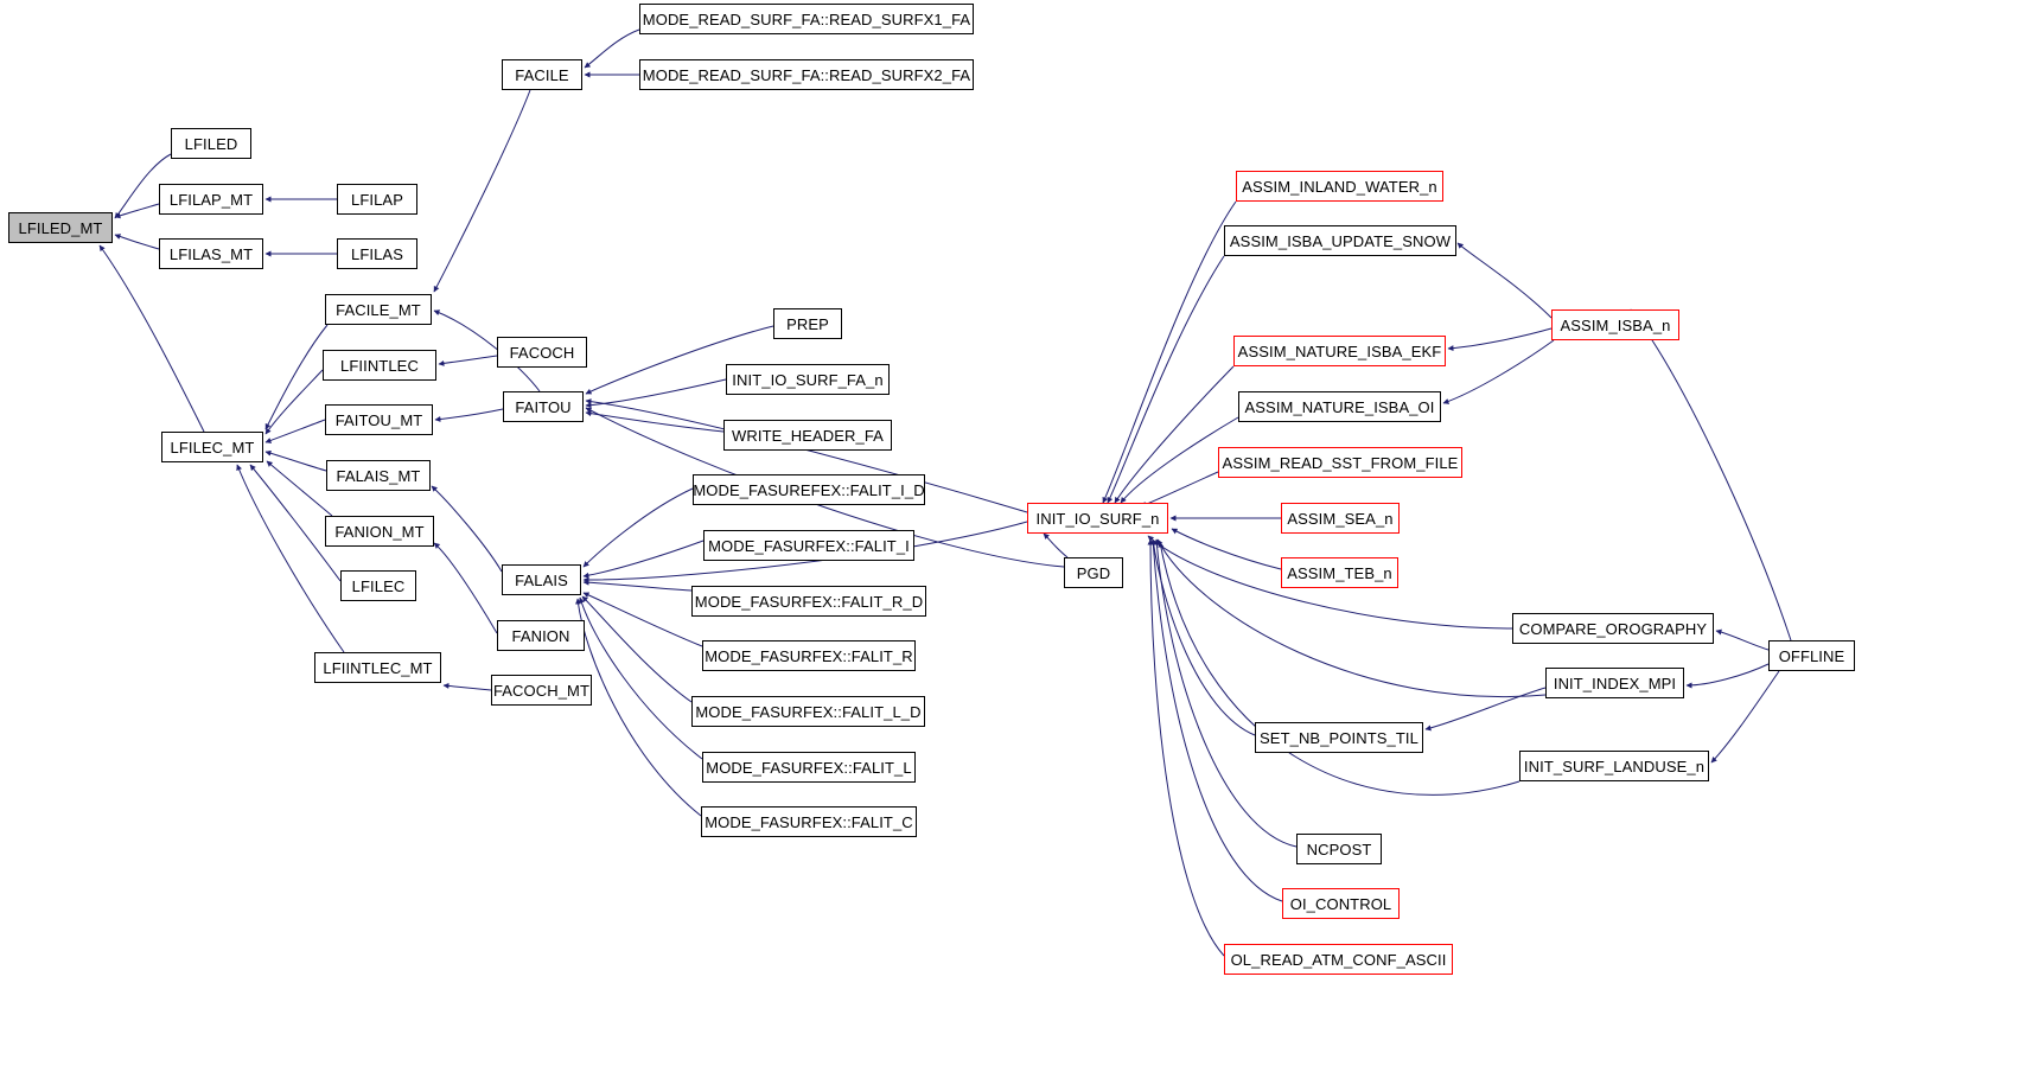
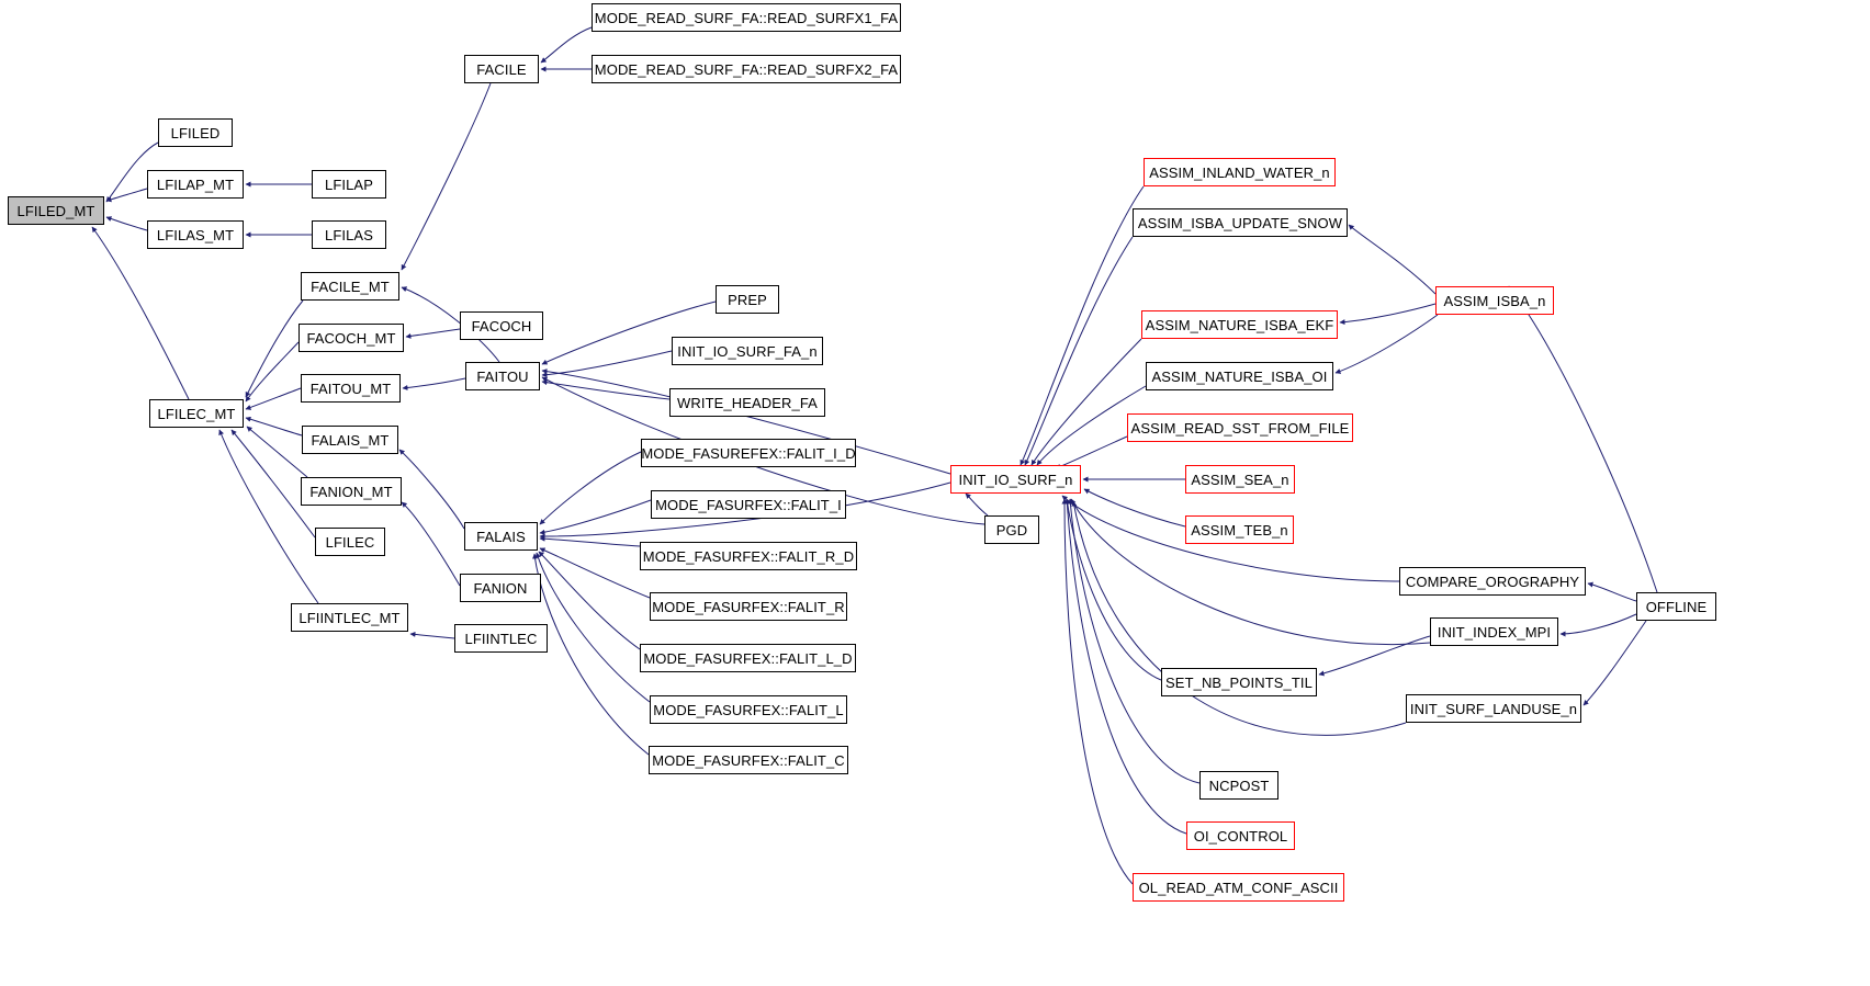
  LFILED_MT
  LFILED
  LFILAP_MT
  LFILAP
  LFILAS_MT
  LFILAS
  LFILEC_MT
  FACILE_MT
- LFIINTLEC
+ FACOCH_MT
  FACOCH
  FAITOU_MT
  FAITOU
  FALAIS_MT
  FANION_MT
  LFILEC
  LFIINTLEC_MT
- FACOCH_MT
+ LFIINTLEC
  FALAIS
  FANION
  FACILE
  MODE_READ_SURF_FA::READ_SURFX1_FA
  MODE_READ_SURF_FA::READ_SURFX2_FA
  PREP
  INIT_IO_SURF_FA_n
  WRITE_HEADER_FA
  MODE_FASUREFEX::FALIT_I_D
  MODE_FASURFEX::FALIT_I
  MODE_FASURFEX::FALIT_R_D
  MODE_FASURFEX::FALIT_R
  MODE_FASURFEX::FALIT_L_D
  MODE_FASURFEX::FALIT_L
  MODE_FASURFEX::FALIT_C
  INIT_IO_SURF_n
  PGD
  ASSIM_INLAND_WATER_n
  ASSIM_ISBA_UPDATE_SNOW
  ASSIM_NATURE_ISBA_EKF
  ASSIM_NATURE_ISBA_OI
  ASSIM_READ_SST_FROM_FILE
  ASSIM_SEA_n
  ASSIM_TEB_n
  ASSIM_ISBA_n
  COMPARE_OROGRAPHY
  INIT_INDEX_MPI
  SET_NB_POINTS_TIL
  INIT_SURF_LANDUSE_n
  NCPOST
  OI_CONTROL
  OL_READ_ATM_CONF_ASCII
  OFFLINE
